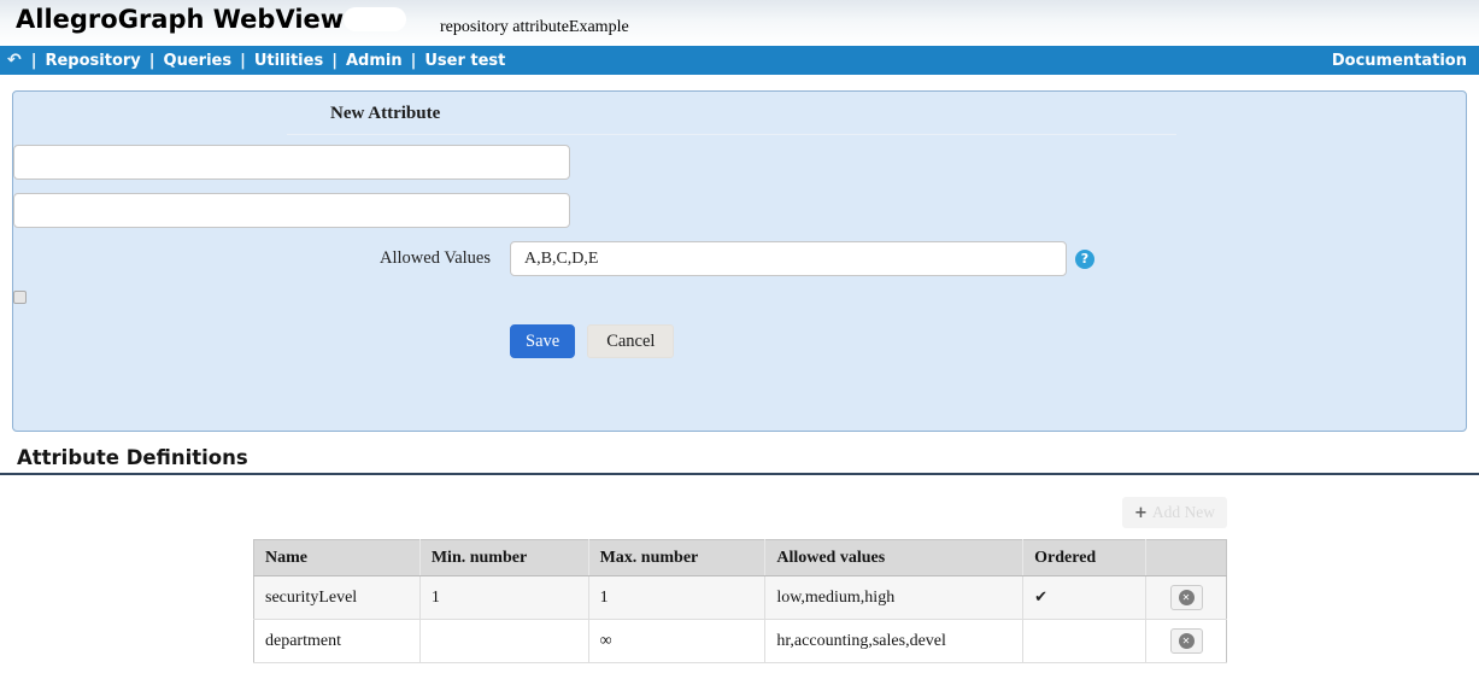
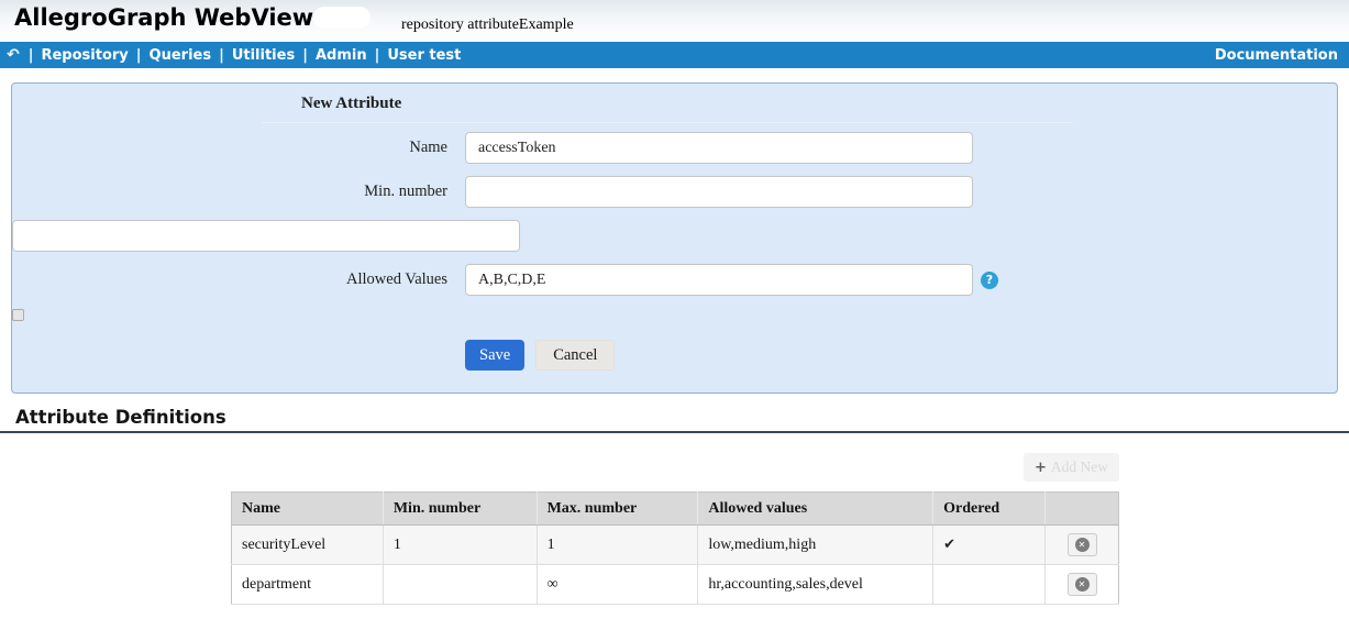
  AllegroGraph WebView
  repository attributeExample
  ↶
  |
  Repository
  |
  Queries
  |
  Utilities
  |
  Admin
  |
  User test
  Documentation
  New Attribute
+ Name
+ accessToken
+ Min. number
  Allowed Values
  A,B,C,D,E
  ?
  Save
  Cancel
  Attribute Definitions
  +
  Add New
  Name	Min. number	Max. number	Allowed values	Ordered
  securityLevel	1	1	low,medium,high	✔	✕
  department		∞	hr,accounting,sales,devel		✕
